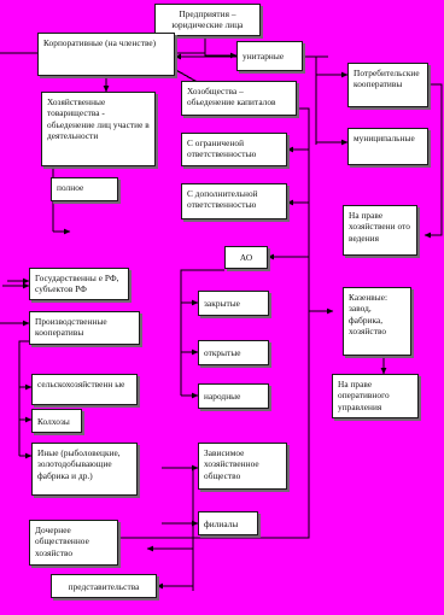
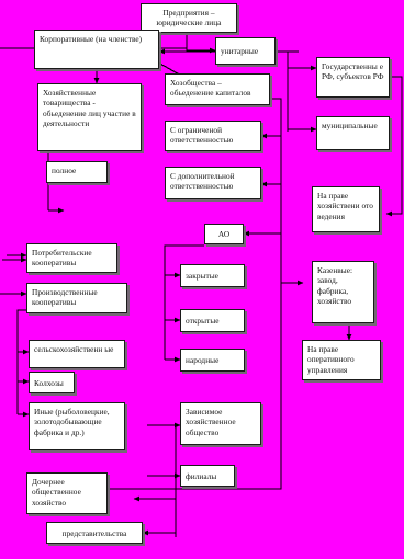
  Предприятия – юридические лица
  Корпоративные (на членстве)
  унитарные
- Потребительские кооперативы
+ Государственны е РФ, субъектов РФ
  муниципальные
  Хозяйственные товарищества - обьеденение лиц участие в деятельности
  Хозобщества – обьеденение капиталов
  С ограниченой ответственностью
  С дополнительной ответственностью
  полное
  На праве хозяйствени ото ведения
  Казенвые: завод, фабрика, хозяйство
  На праве оперативного управления
  АО
  закрытые
  открытые
  народные
- Государственны е РФ, субъектов РФ
+ Потребительские кооперативы
  Производственные кооперативы
  сельскохозяйственн ые
  Колхозы
  Иные (рыболовецкие, золотодобывающие фабрика и др.)
  Зависимое хозяйственное общество
  Дочернее общественное хозяйство
  филиалы
  представительства
